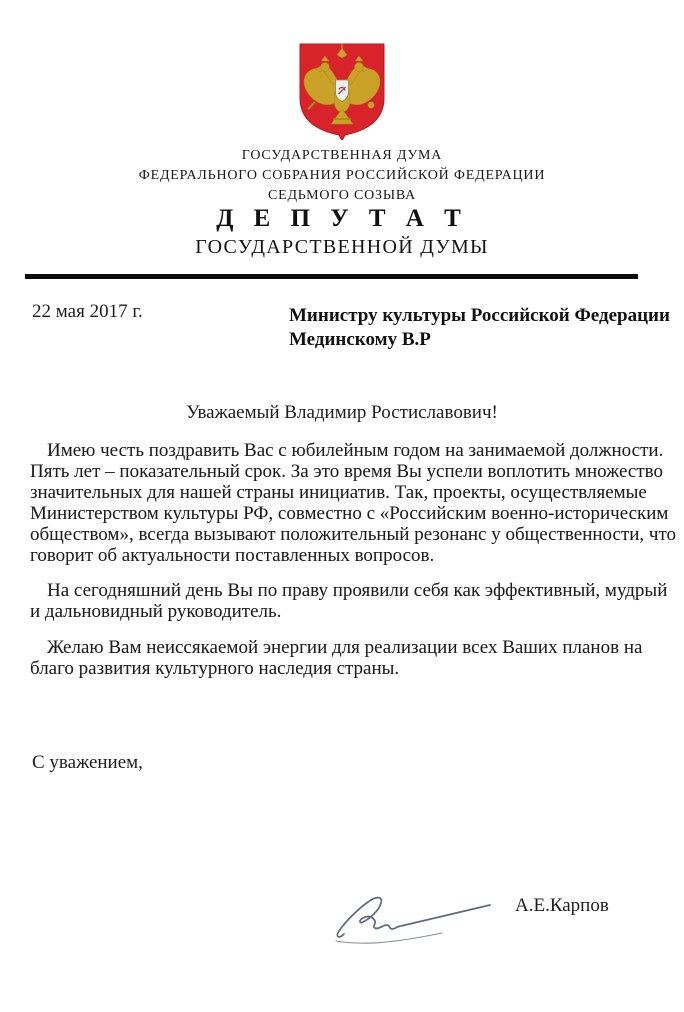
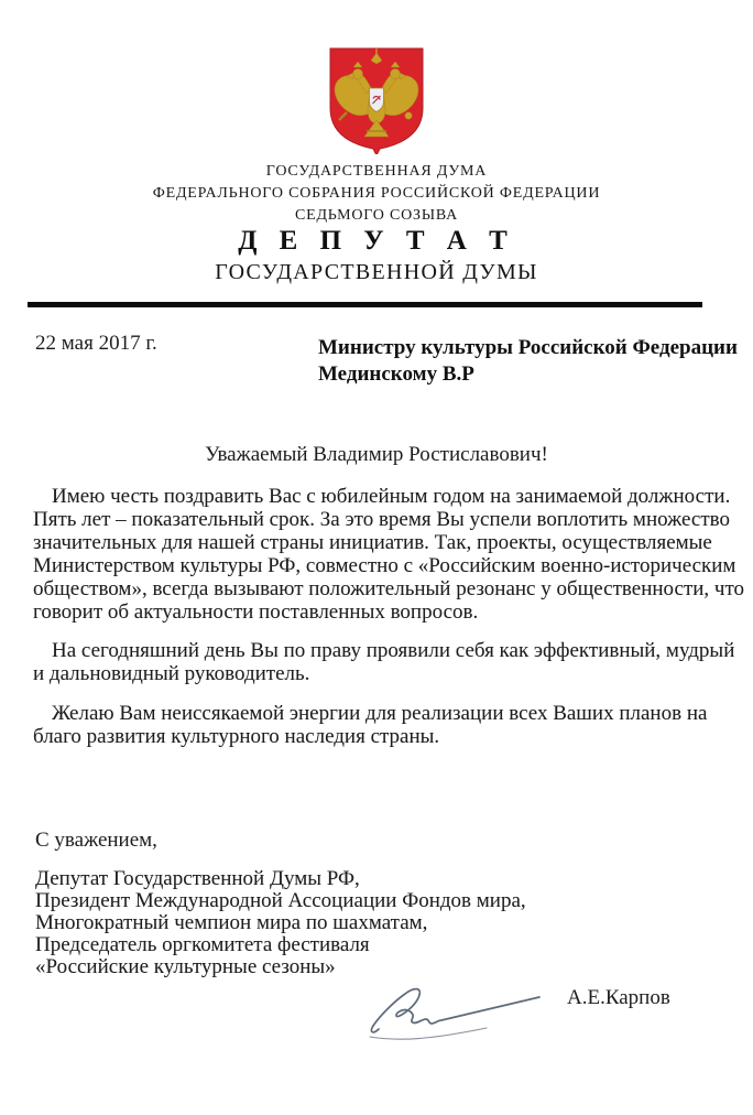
  ГОСУДАРСТВЕННАЯ ДУМА
  ФЕДЕРАЛЬНОГО СОБРАНИЯ РОССИЙСКОЙ ФЕДЕРАЦИИ
  СЕДЬМОГО СОЗЫВА
  Д Е П У Т А Т
  ГОСУДАРСТВЕННОЙ ДУМЫ
  22 мая 2017 г.
  Министру культуры Российской Федерации
  Мединскому В.Р
  Уважаемый Владимир Ростиславович!
  Имею честь поздравить Вас с юбилейным годом на занимаемой должности.
  Пять лет – показательный срок. За это время Вы успели воплотить множество
  значительных для нашей страны инициатив. Так, проекты, осуществляемые
  Министерством культуры РФ, совместно с «Российским военно-историческим
  обществом», всегда вызывают положительный резонанс у общественности, что
  говорит об актуальности поставленных вопросов.
  На сегодняшний день Вы по праву проявили себя как эффективный, мудрый
  и дальновидный руководитель.
  Желаю Вам неиссякаемой энергии для реализации всех Ваших планов на
  благо развития культурного наследия страны.
  С уважением,
+ Депутат Государственной Думы РФ,
+ Президент Международной Ассоциации Фондов мира,
+ Многократный чемпион мира по шахматам,
+ Председатель оргкомитета фестиваля
+ «Российские культурные сезоны»
  А.Е.Карпов
